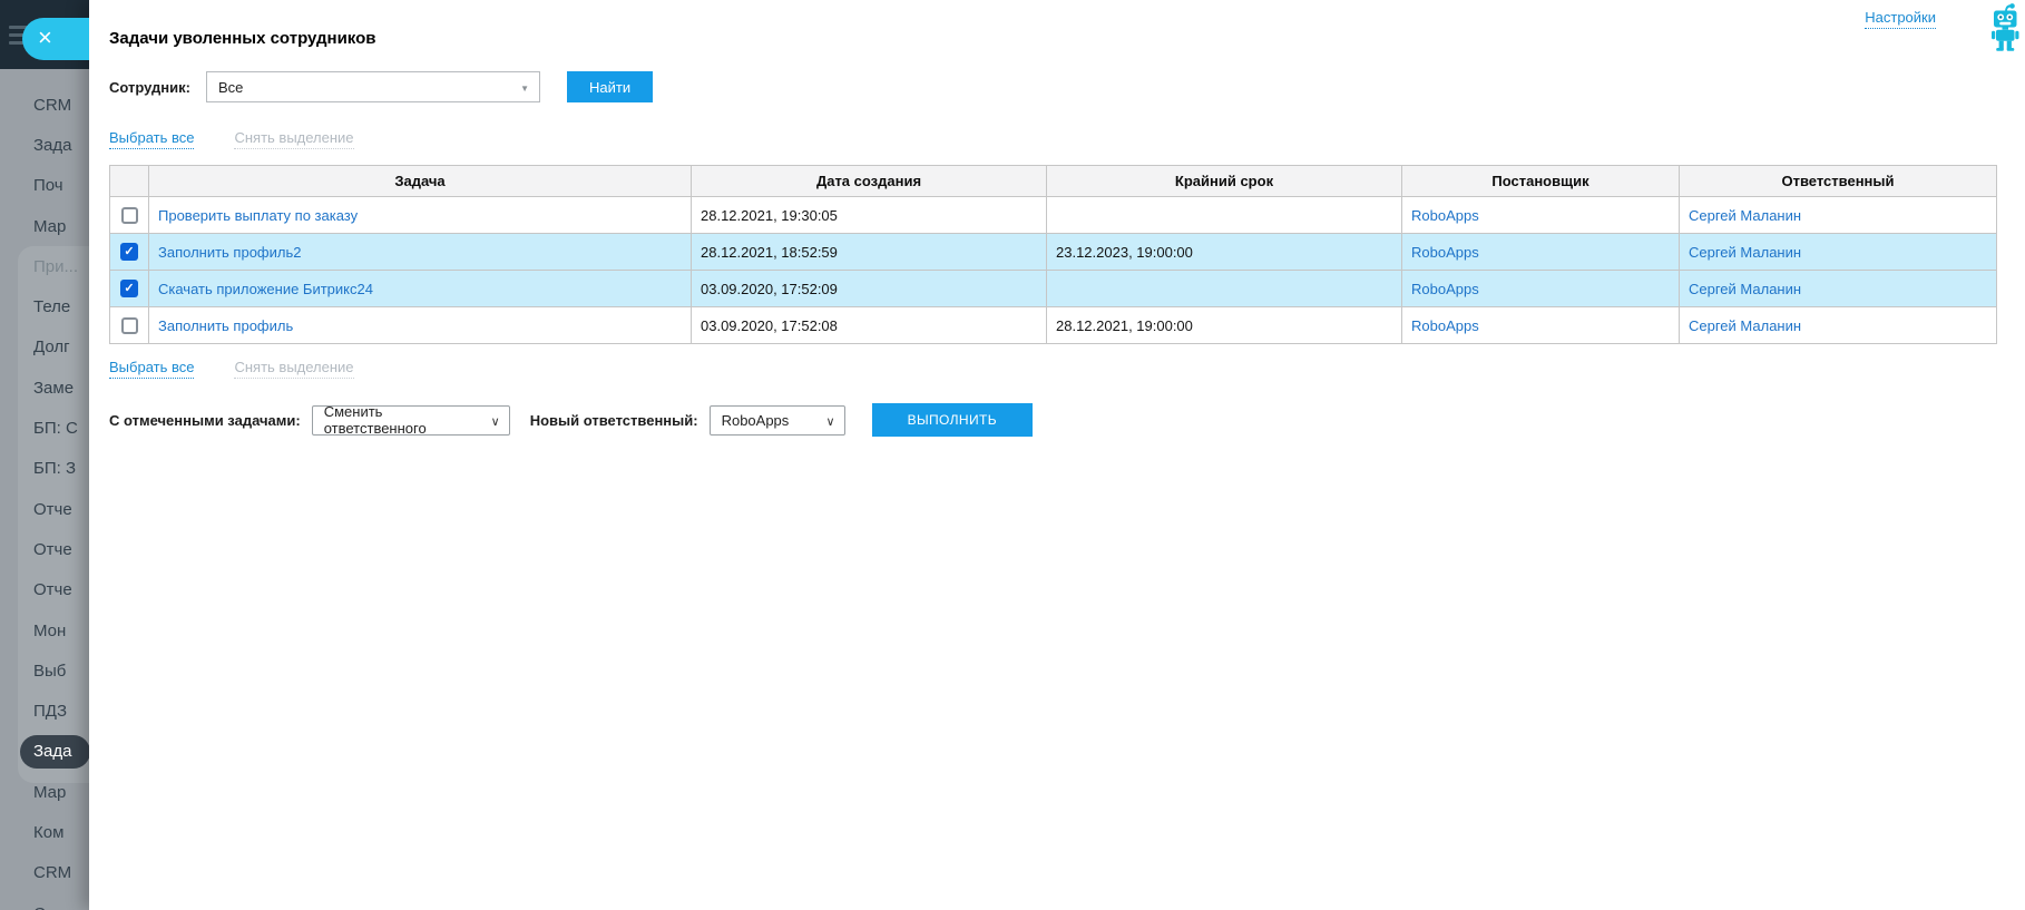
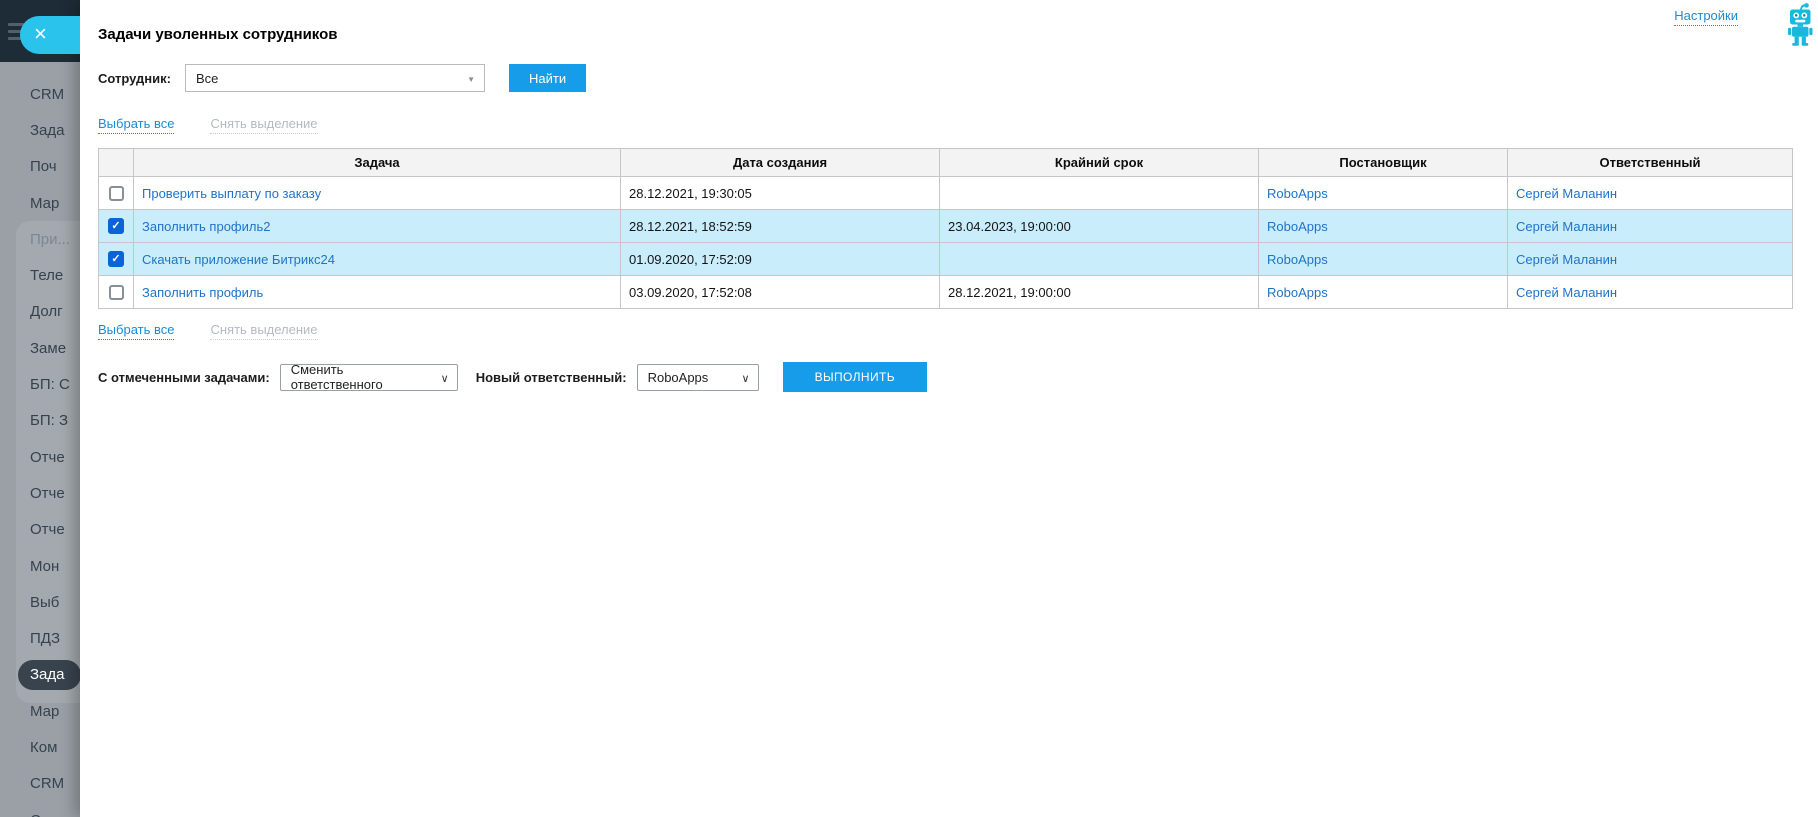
  CRM
  Зада
  Поч
  Мар
  При...
  Теле
  Долг
  Заме
  БП: С
  БП: З
  Отче
  Отче
  Отче
  Мон
  Выб
  ПДЗ
  Зада
  Мар
  Ком
  CRM
  ×
  Настройки
  Задачи уволенных сотрудников
  Сотрудник:
  Все
  ▼
  Найти
  Выбрать все
  Снять выделение
  	Задача	Дата создания	Крайний срок	Постановщик	Ответственный
  	Проверить выплату по заказу	28.12.2021, 19:30:05		RoboApps	Сергей Маланин
- ✓	Заполнить профиль2	28.12.2021, 18:52:59	23.12.2023, 19:00:00	RoboApps	Сергей Маланин
+ ✓	Заполнить профиль2	28.12.2021, 18:52:59	23.04.2023, 19:00:00	RoboApps	Сергей Маланин
- ✓	Скачать приложение Битрикс24	03.09.2020, 17:52:09		RoboApps	Сергей Маланин
+ ✓	Скачать приложение Битрикс24	01.09.2020, 17:52:09		RoboApps	Сергей Маланин
  	Заполнить профиль	03.09.2020, 17:52:08	28.12.2021, 19:00:00	RoboApps	Сергей Маланин
  Выбрать все
  Снять выделение
  С отмеченными задачами:
  Сменить ответственного
  ∨
  Новый ответственный:
  RoboApps
  ∨
  ВЫПОЛНИТЬ
